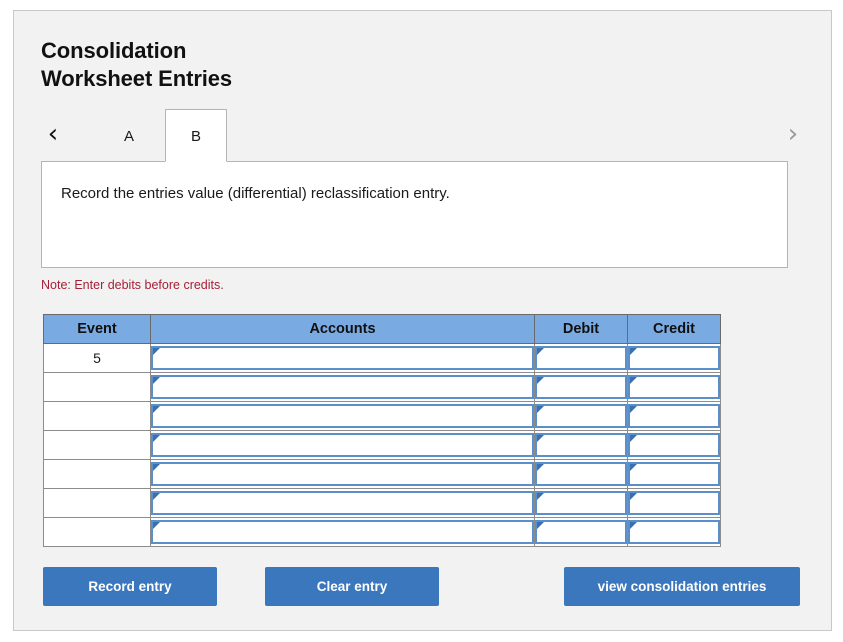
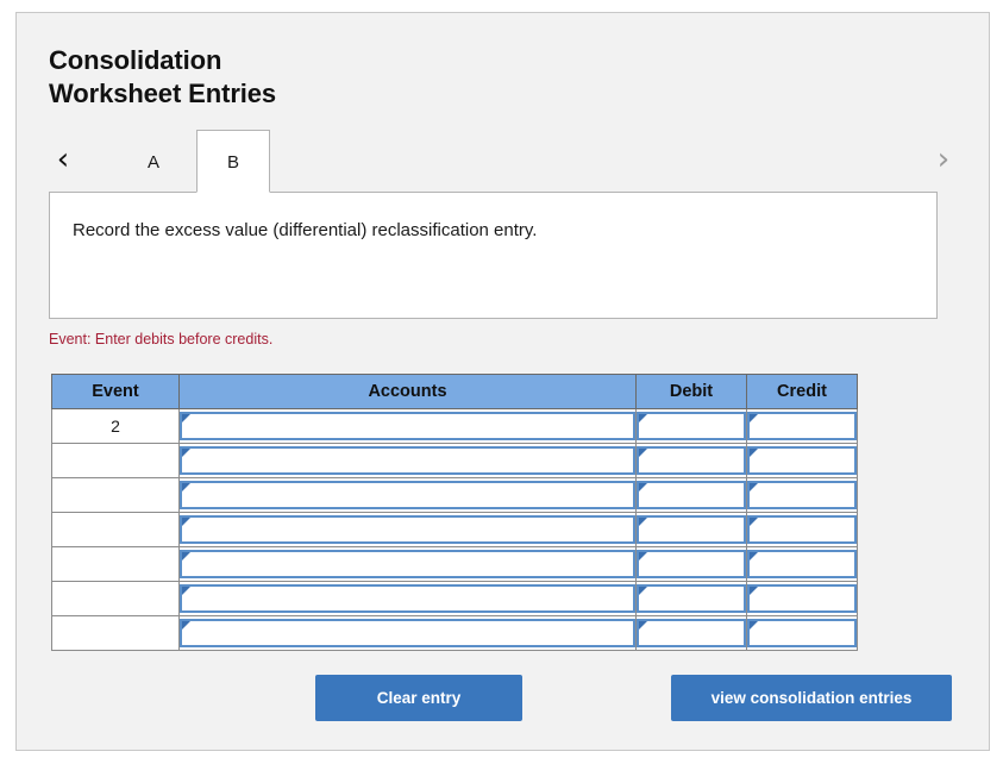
  Consolidation
  Worksheet Entries
  ‹
  A
  B
  ›
- Record the entries value (differential) reclassification entry.
+ Record the excess value (differential) reclassification entry.
- Note: Enter debits before credits.
+ Event: Enter debits before credits.
  Event	Accounts	Debit	Credit
- 5
+ 2
- Record entry
  Clear entry
  view consolidation entries
